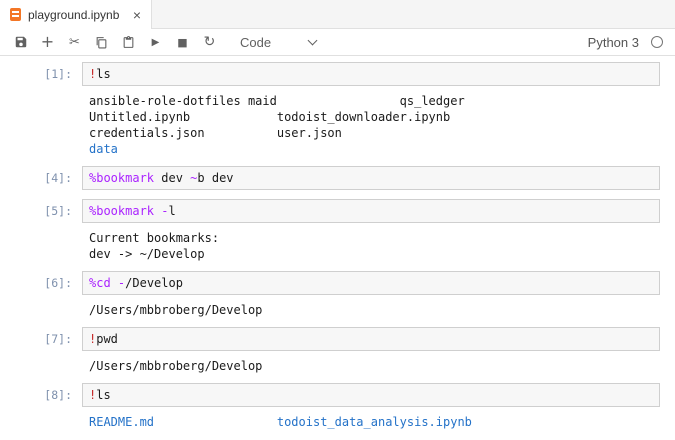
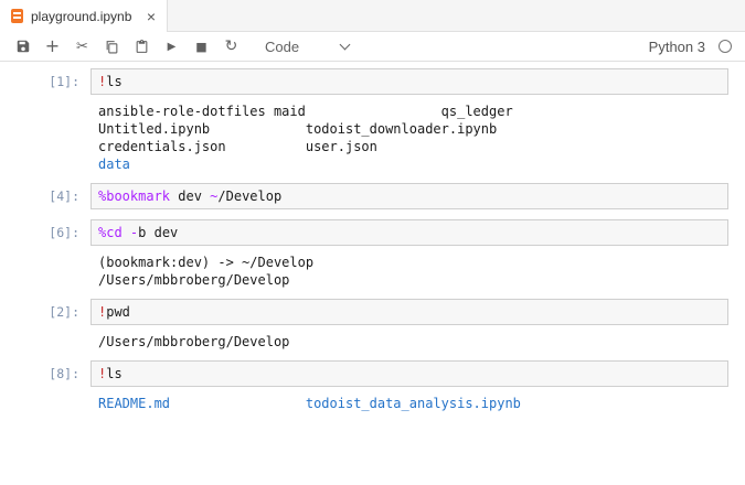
  playground.ipynb
  ×
  +
  ✂
  ▶
  ■
  ↻
  Code
  Python 3
  [1]:
  !ls
  ansible-role-dotfiles maid qs_ledger
  Untitled.ipynb todoist_downloader.ipynb
  credentials.json user.json
  data
  [4]:
- %bookmark dev ~b dev
+ %bookmark dev ~/Develop
- [5]:
- %bookmark -l
- Current bookmarks:
- dev -> ~/Develop
  [6]:
- %cd -/Develop
+ %cd -b dev
+ (bookmark:dev) -> ~/Develop
  /Users/mbbroberg/Develop
- [7]:
+ [2]:
  !pwd
  /Users/mbbroberg/Develop
  [8]:
  !ls
  README.md todoist_data_analysis.ipynb
